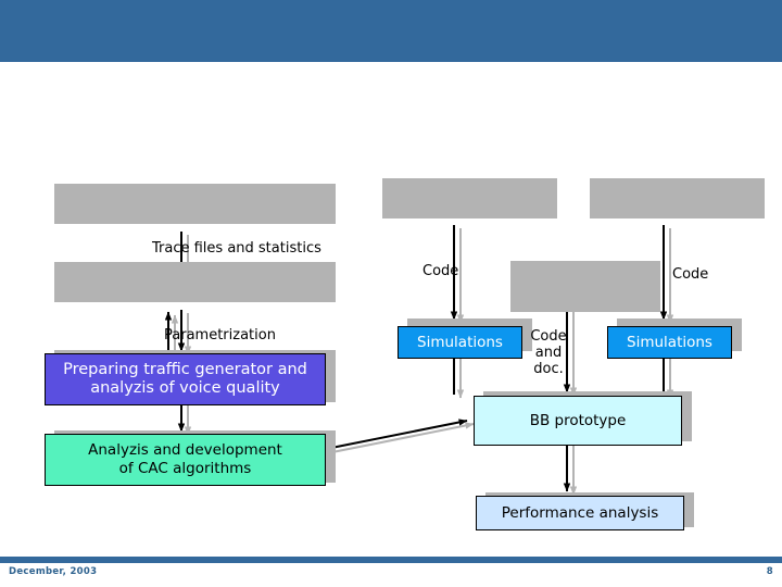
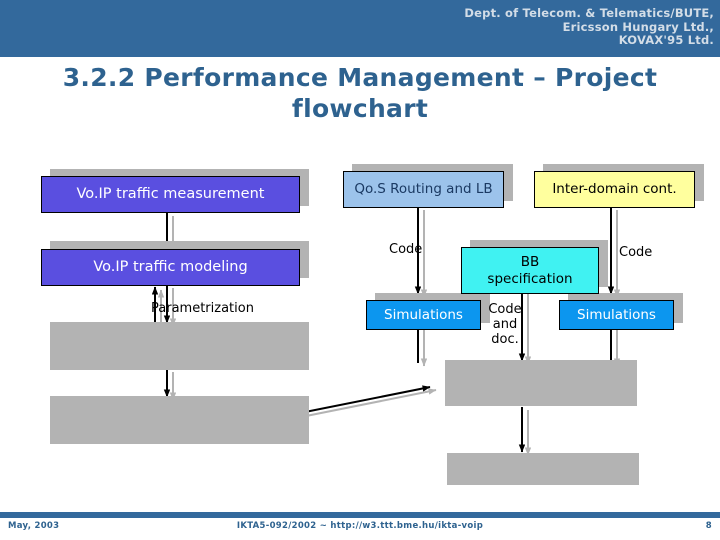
+ Dept. of Telecom. & Telematics/BUTE,
+ Ericsson Hungary Ltd.,
+ KOVAX'95 Ltd.
+ 3.2.2 Performance Management – Project flowchart
+ Vo.IP traffic measurement
+ Qo.S Routing and LB
+ Inter-domain cont.
+ Vo.IP traffic modeling
+ BB
+ specification
  Simulations
  Simulations
- Preparing traffic generator and
- analyzis of voice quality
- BB prototype
- Analyzis and development
- of CAC algorithms
- Performance analysis
- Trace files and statistics
  Parametrization
  Code
  Code
  Code
  and
  doc.
- December, 2003
+ May, 2003
+ IKTA5-092/2002 ~ http://w3.ttt.bme.hu/ikta-voip
  8
